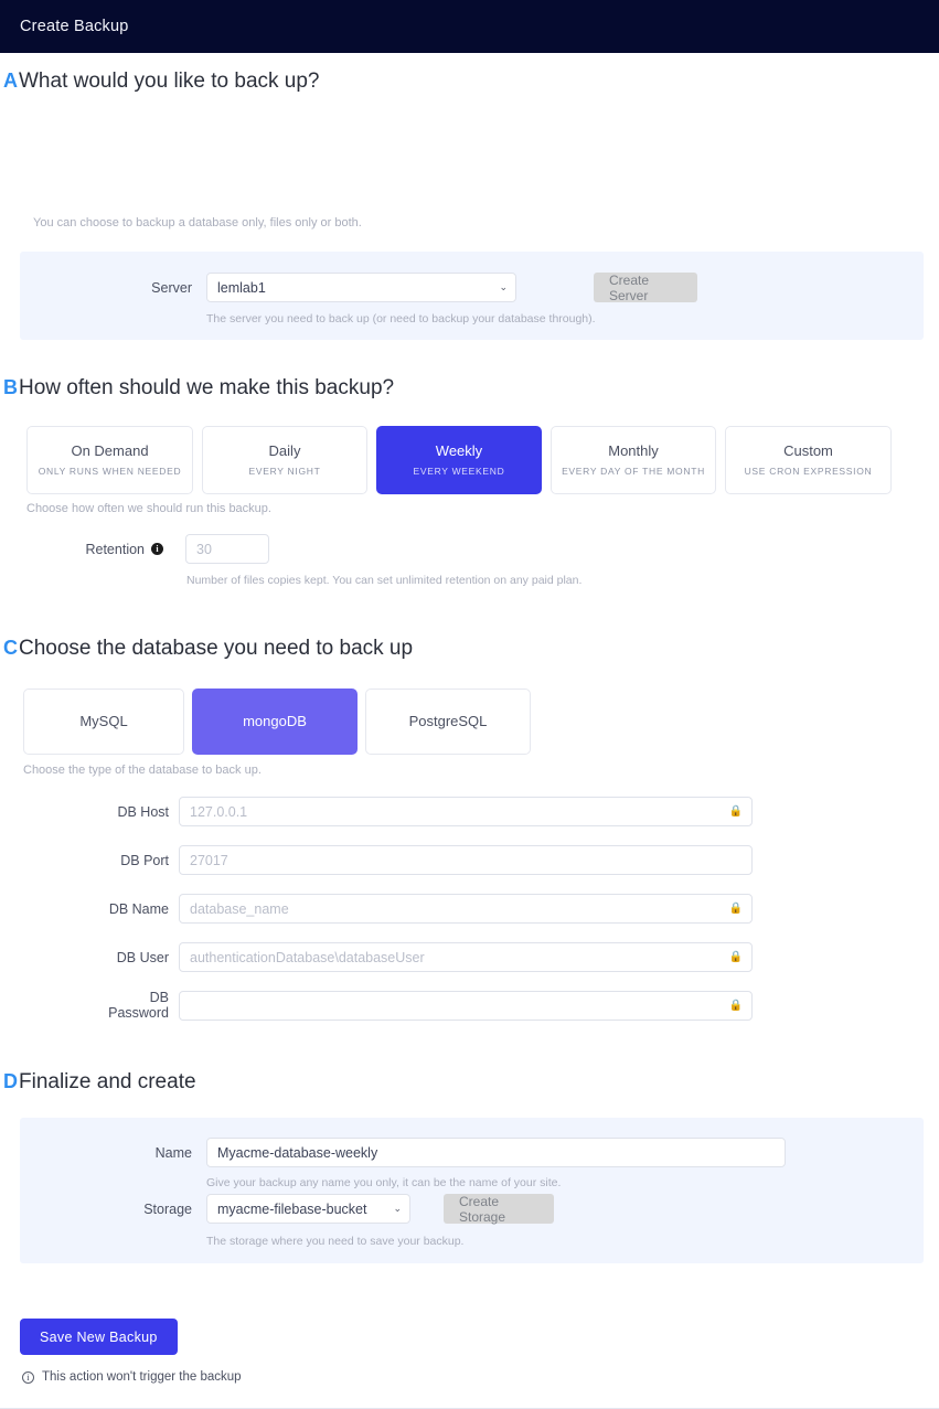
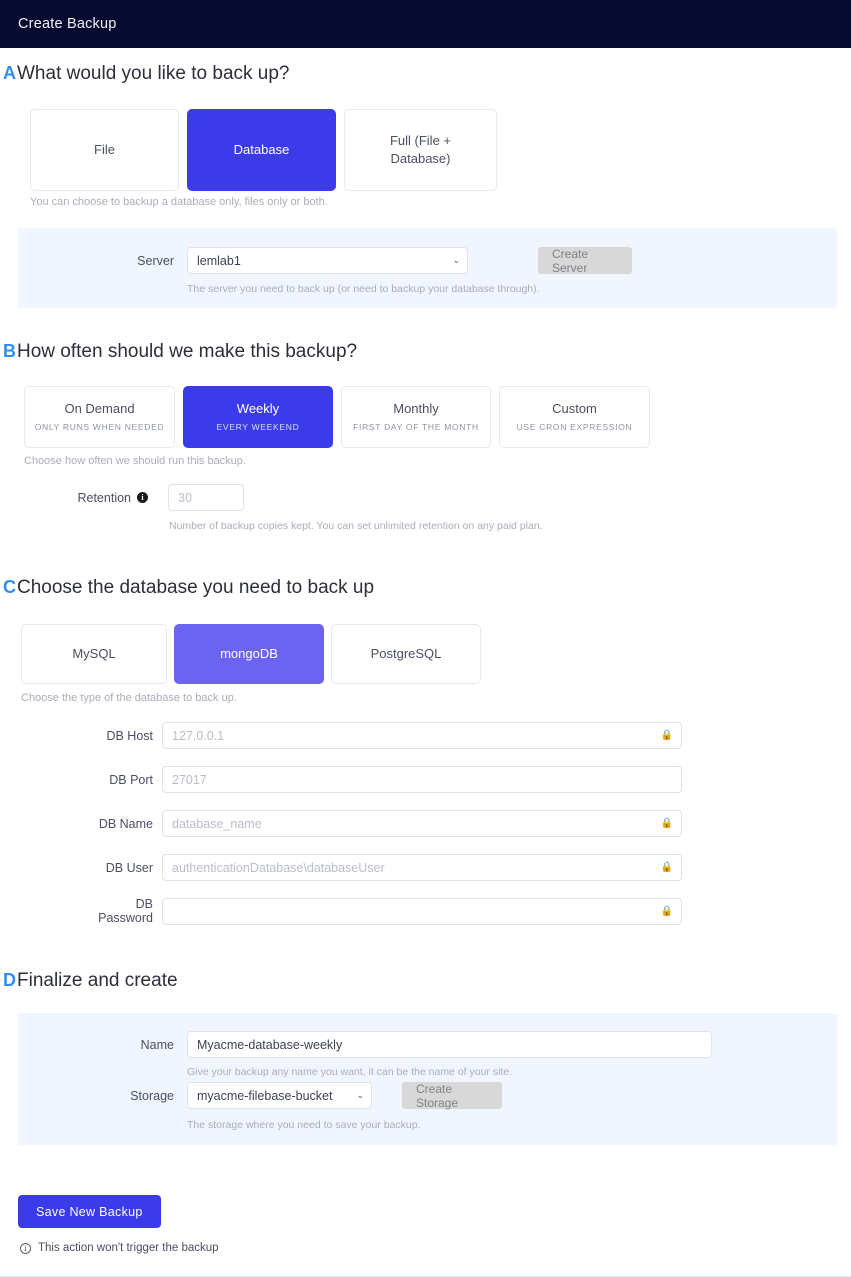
  Create Backup
  A
  What would you like to back up?
+ File
+ Database
+ Full (File + Database)
  You can choose to backup a database only, files only or both.
  Server
  lemlab1
  ⌄
  Create Server
  The server you need to back up (or need to backup your database through).
  B
  How often should we make this backup?
  On Demand
  ONLY RUNS WHEN NEEDED
- Daily
- EVERY NIGHT
  Weekly
  EVERY WEEKEND
  Monthly
- EVERY DAY OF THE MONTH
+ FIRST DAY OF THE MONTH
  Custom
  USE CRON EXPRESSION
  Choose how often we should run this backup.
  Retention
  i
  30
- Number of files copies kept. You can set unlimited retention on any paid plan.
+ Number of backup copies kept. You can set unlimited retention on any paid plan.
  C
  Choose the database you need to back up
  MySQL
  mongoDB
  PostgreSQL
  Choose the type of the database to back up.
  DB Host
  127.0.0.1
  🔒
  DB Port
  27017
  DB Name
  database_name
  🔒
  DB User
  authenticationDatabase\databaseUser
  🔒
  DB Password
  🔒
  D
  Finalize and create
  Name
  Myacme-database-weekly
- Give your backup any name you only, it can be the name of your site.
+ Give your backup any name you want, it can be the name of your site.
  Storage
  myacme-filebase-bucket
  ⌄
  Create Storage
  The storage where you need to save your backup.
  Save New Backup
  i
  This action won't trigger the backup
